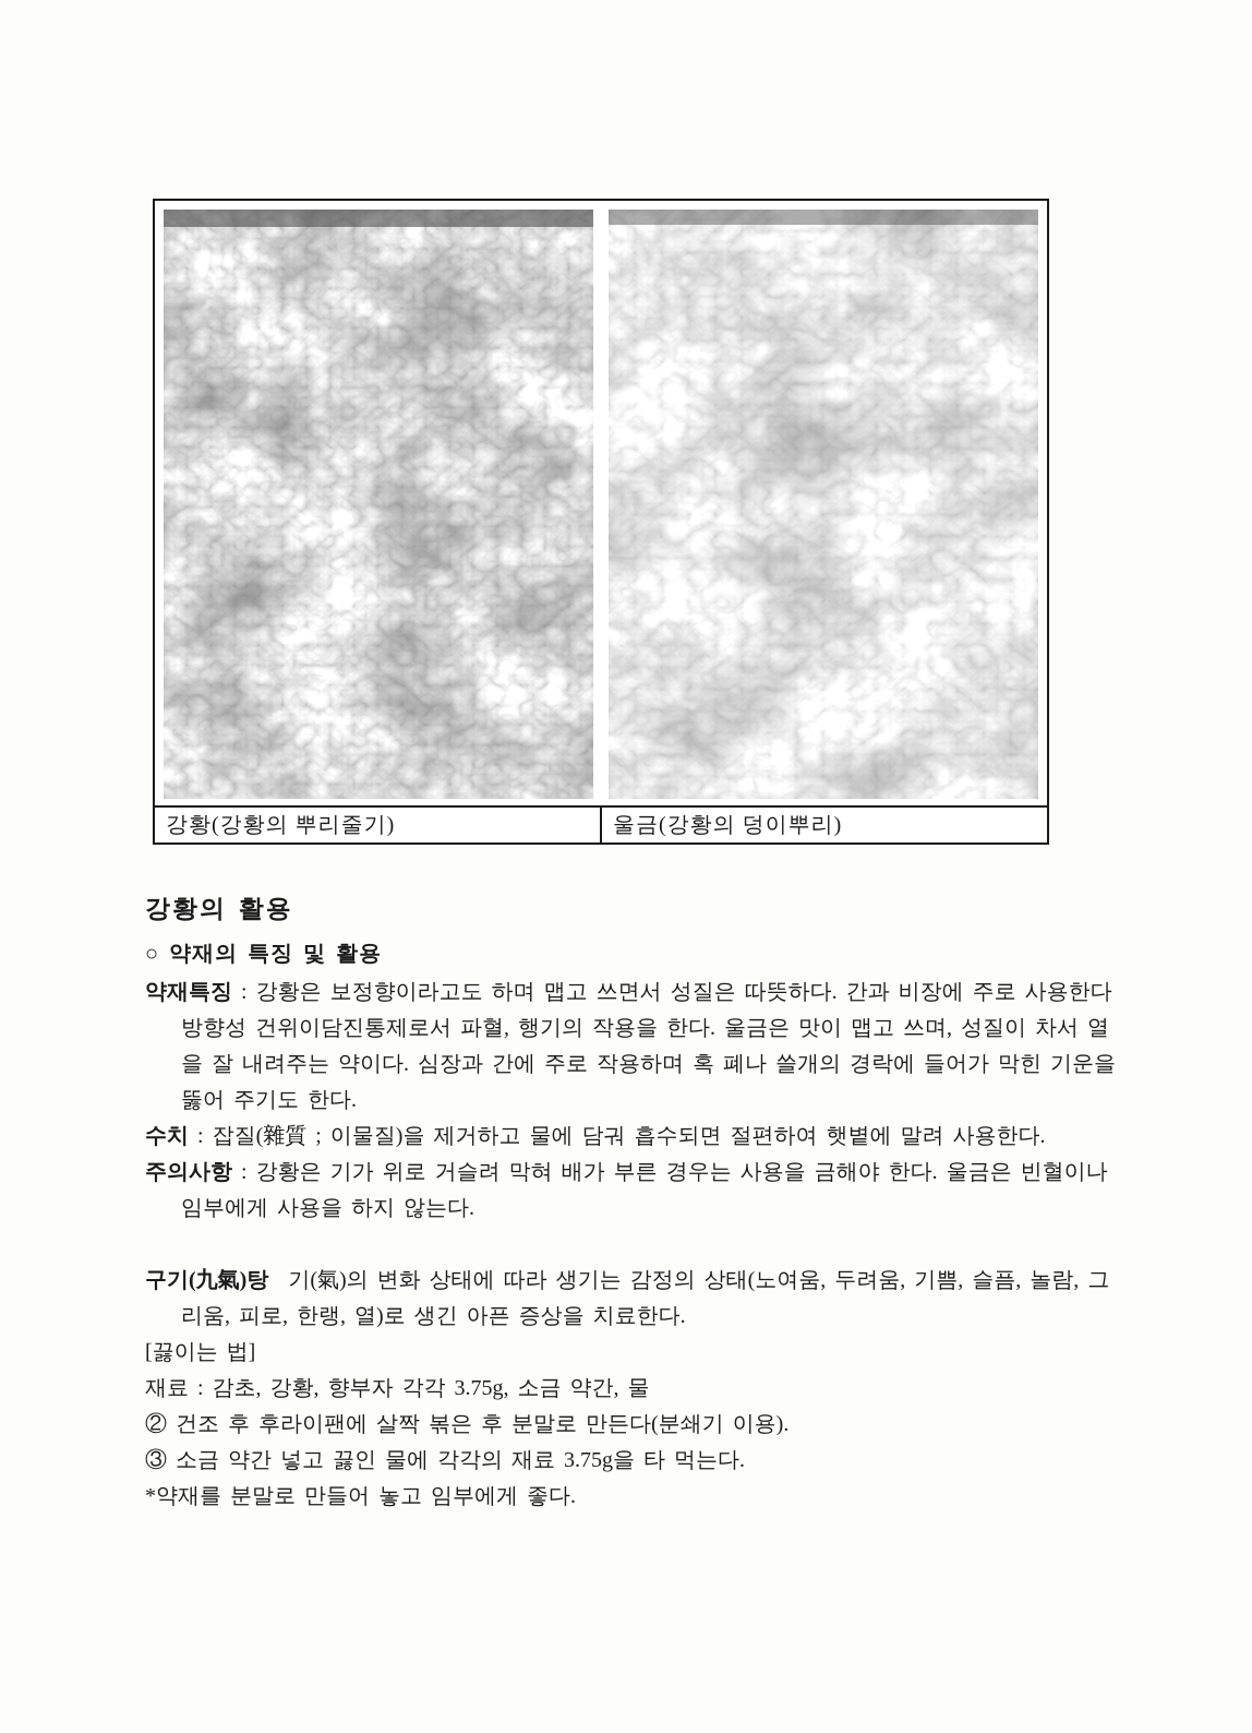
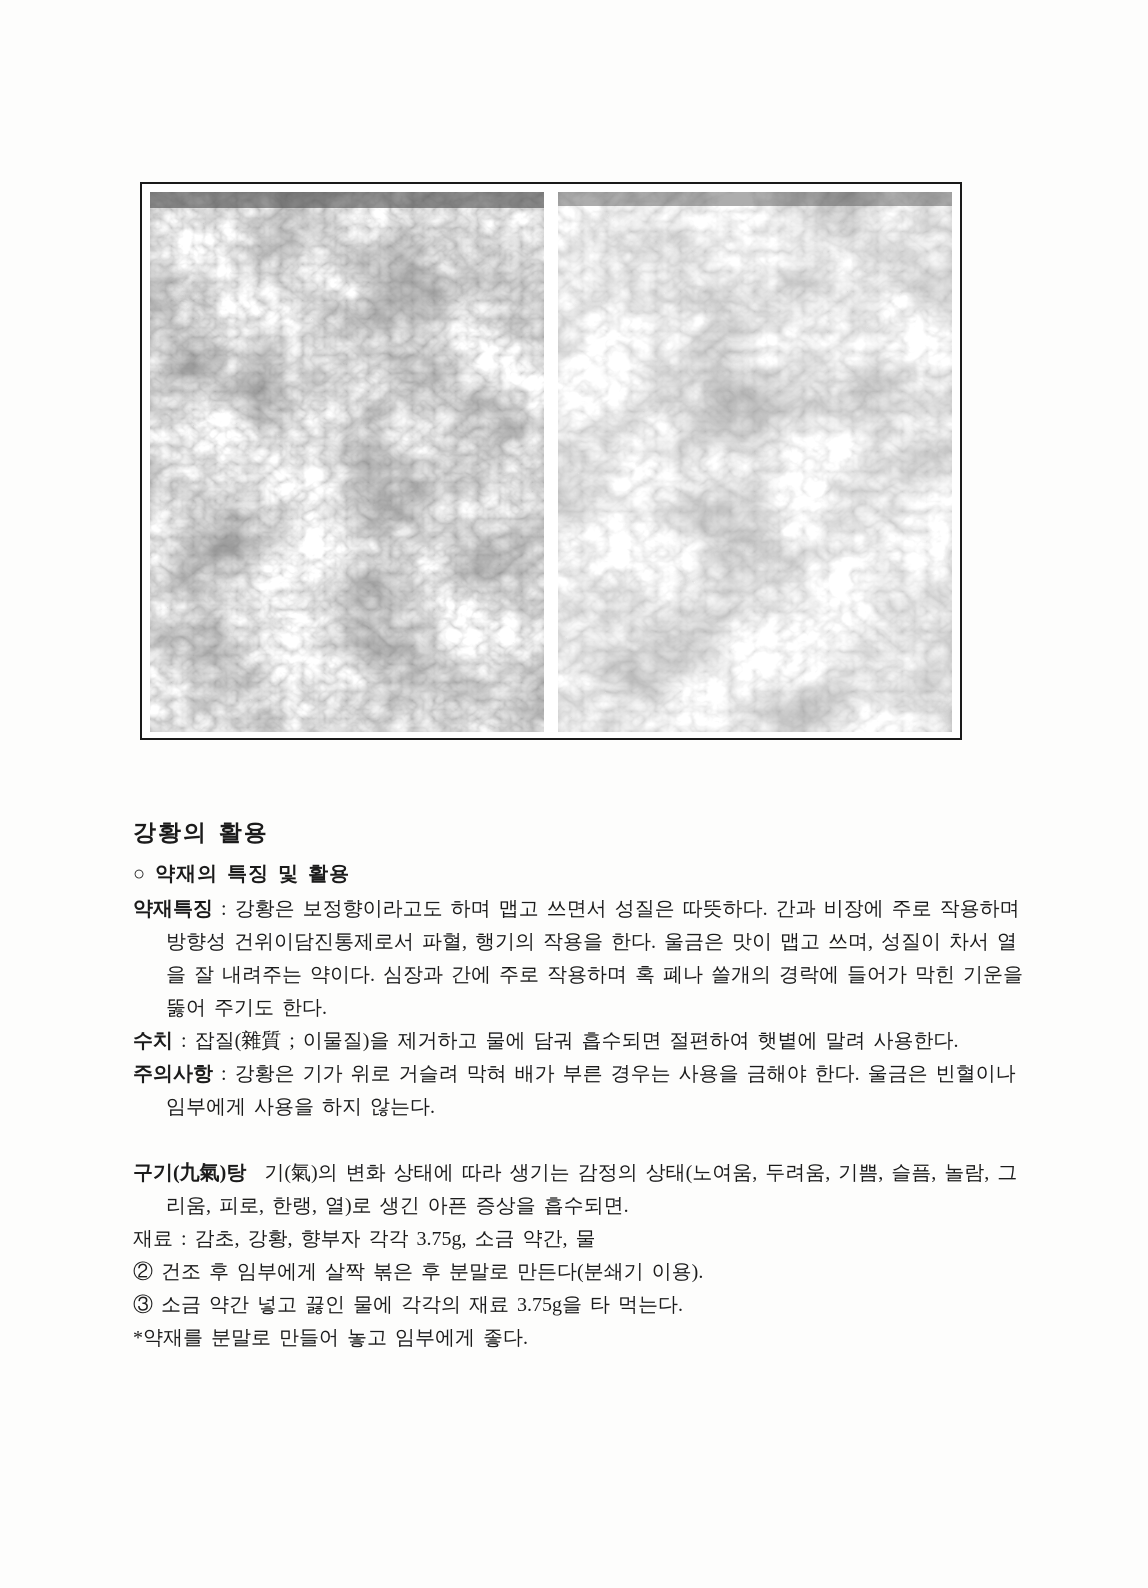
- 강황(강황의 뿌리줄기)
- 울금(강황의 덩이뿌리)
  강황의 활용
  ○ 약재의 특징 및 활용
- 약재특징 : 강황은 보정향이라고도 하며 맵고 쓰면서 성질은 따뜻하다. 간과 비장에 주로 사용한다 방향성 건위이담진통제로서 파혈, 행기의 작용을 한다. 울금은 맛이 맵고 쓰며, 성질이 차서 열을 잘 내려주는 약이다. 심장과 간에 주로 작용하며 혹 폐나 쓸개의 경락에 들어가 막힌 기운을 뚫어 주기도 한다.
+ 약재특징 : 강황은 보정향이라고도 하며 맵고 쓰면서 성질은 따뜻하다. 간과 비장에 주로 작용하며 방향성 건위이담진통제로서 파혈, 행기의 작용을 한다. 울금은 맛이 맵고 쓰며, 성질이 차서 열을 잘 내려주는 약이다. 심장과 간에 주로 작용하며 혹 폐나 쓸개의 경락에 들어가 막힌 기운을 뚫어 주기도 한다.
  수치 : 잡질(雜質 ; 이물질)을 제거하고 물에 담궈 흡수되면 절편하여 햇볕에 말려 사용한다.
  주의사항 : 강황은 기가 위로 거슬려 막혀 배가 부른 경우는 사용을 금해야 한다. 울금은 빈혈이나 임부에게 사용을 하지 않는다.
- 구기(九氣)탕 기(氣)의 변화 상태에 따라 생기는 감정의 상태(노여움, 두려움, 기쁨, 슬픔, 놀람, 그리움, 피로, 한랭, 열)로 생긴 아픈 증상을 치료한다.
+ 구기(九氣)탕 기(氣)의 변화 상태에 따라 생기는 감정의 상태(노여움, 두려움, 기쁨, 슬픔, 놀람, 그리움, 피로, 한랭, 열)로 생긴 아픈 증상을 흡수되면.
- [끓이는 법]
  재료 : 감초, 강황, 향부자 각각 3.75g, 소금 약간, 물
- ② 건조 후 후라이팬에 살짝 볶은 후 분말로 만든다(분쇄기 이용).
+ ② 건조 후 임부에게 살짝 볶은 후 분말로 만든다(분쇄기 이용).
  ③ 소금 약간 넣고 끓인 물에 각각의 재료 3.75g을 타 먹는다.
  *약재를 분말로 만들어 놓고 임부에게 좋다.
